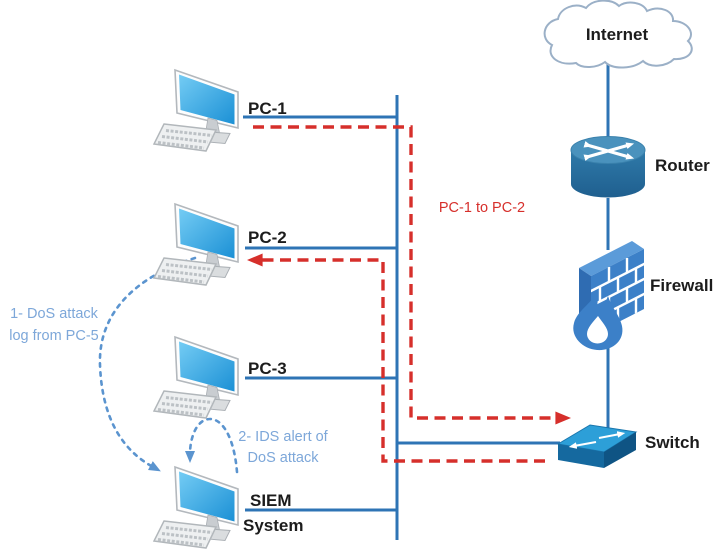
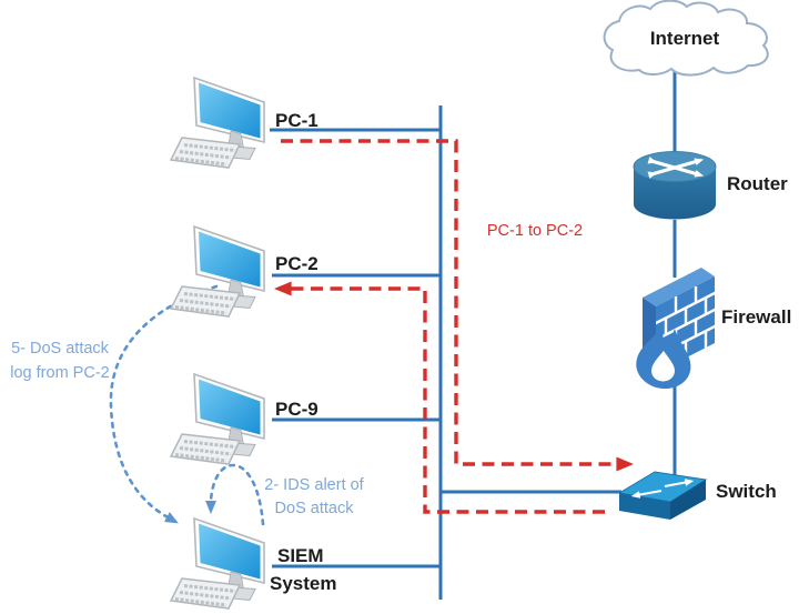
  Internet
  Router
  Firewall
  Switch
  PC-1
  PC-2
- PC-3
+ PC-9
  SIEM
  System
  PC-1 to PC-2
- 1- DoS attack
+ 5- DoS attack
- log from PC-5
+ log from PC-2
  2- IDS alert of
  DoS attack
